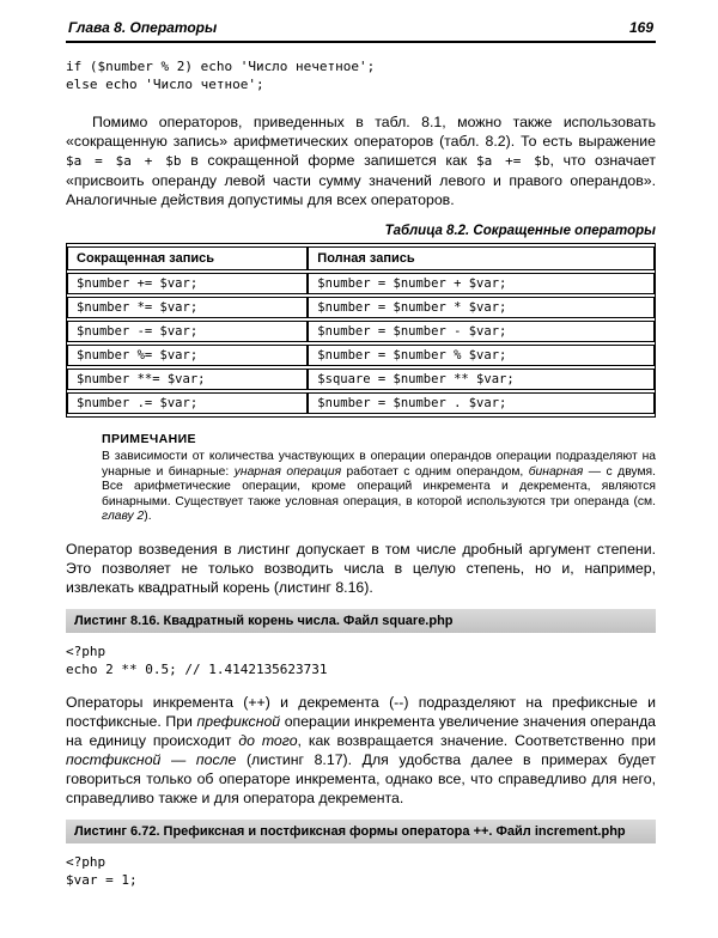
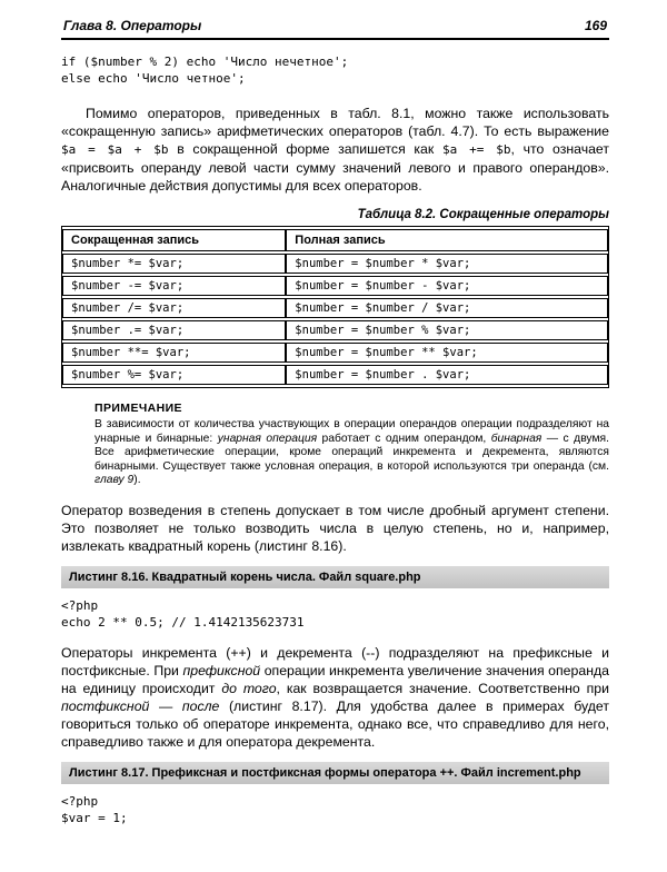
  Глава 8. Операторы
  169
  if ($number % 2) echo 'Число нечетное';
  else echo 'Число четное';
- Помимо операторов, приведенных в табл. 8.1, можно также использовать «сокращенную запись» арифметических операторов (табл. 8.2). То есть выражение $a = $a + $b в сокращенной форме запишется как $a += $b, что означает «присвоить операнду левой части сумму значений левого и правого операндов». Аналогичные действия допустимы для всех операторов.
+ Помимо операторов, приведенных в табл. 8.1, можно также использовать «сокращенную запись» арифметических операторов (табл. 4.7). То есть выражение $a = $a + $b в сокращенной форме запишется как $a += $b, что означает «присвоить операнду левой части сумму значений левого и правого операндов». Аналогичные действия допустимы для всех операторов.
  Таблица 8.2. Сокращенные операторы
  Сокращенная запись	Полная запись
- $number += $var;	$number = $number + $var;
  $number *= $var;	$number = $number * $var;
  $number -= $var;	$number = $number - $var;
+ $number /= $var;	$number = $number / $var;
- $number %= $var;	$number = $number % $var;
+ $number .= $var;	$number = $number % $var;
- $number **= $var;	$square = $number ** $var;
+ $number **= $var;	$number = $number ** $var;
- $number .= $var;	$number = $number . $var;
+ $number %= $var;	$number = $number . $var;
  ПРИМЕЧАНИЕ
- В зависимости от количества участвующих в операции операндов операции подразделяют на унарные и бинарные: унарная операция работает с одним операндом, бинарная — с двумя. Все арифметические операции, кроме операций инкремента и декремента, являются бинарными. Существует также условная операция, в которой используются три операнда (см. главу 2).
+ В зависимости от количества участвующих в операции операндов операции подразделяют на унарные и бинарные: унарная операция работает с одним операндом, бинарная — с двумя. Все арифметические операции, кроме операций инкремента и декремента, являются бинарными. Существует также условная операция, в которой используются три операнда (см. главу 9).
- Оператор возведения в листинг допускает в том числе дробный аргумент степени. Это позволяет не только возводить числа в целую степень, но и, например, извлекать квадратный корень (листинг 8.16).
+ Оператор возведения в степень допускает в том числе дробный аргумент степени. Это позволяет не только возводить числа в целую степень, но и, например, извлекать квадратный корень (листинг 8.16).
  Листинг 8.16. Квадратный корень числа. Файл square.php
  <?php
  echo 2 ** 0.5; // 1.4142135623731
  Операторы инкремента (++) и декремента (--) подразделяют на префиксные и постфиксные. При префиксной операции инкремента увеличение значения операнда на единицу происходит до того, как возвращается значение. Соответственно при постфиксной — после (листинг 8.17). Для удобства далее в примерах будет говориться только об операторе инкремента, однако все, что справедливо для него, справедливо также и для оператора декремента.
- Листинг 6.72. Префиксная и постфиксная формы оператора ++. Файл increment.php
+ Листинг 8.17. Префиксная и постфиксная формы оператора ++. Файл increment.php
  <?php
  $var = 1;
